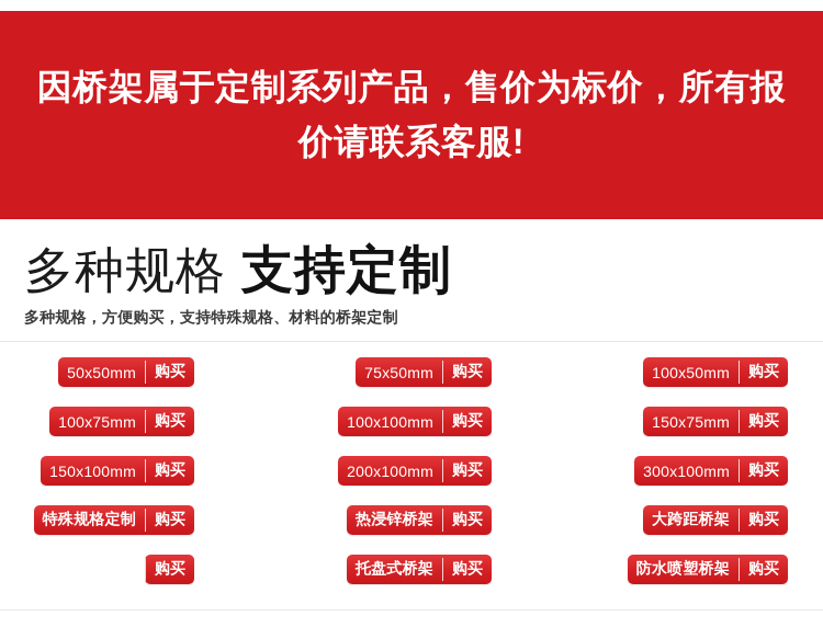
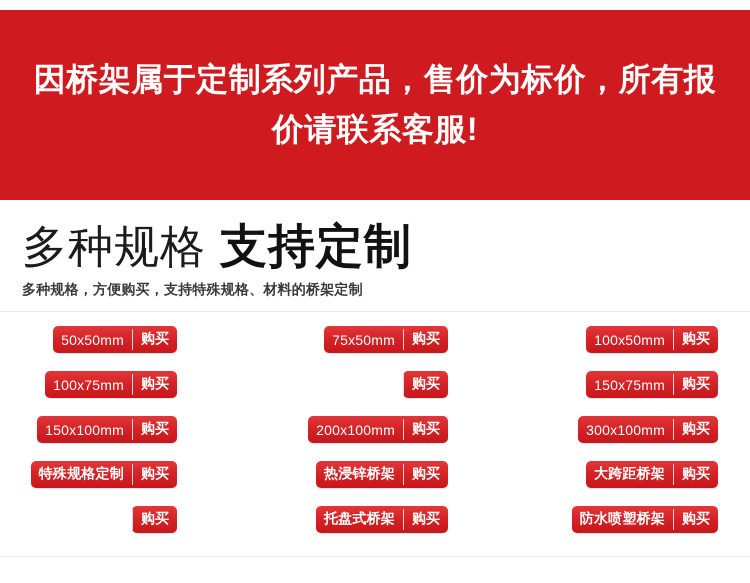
  因桥架属于定制系列产品，售价为标价，所有报价请联系客服!
  多种规格 支持定制
  多种规格，方便购买，支持特殊规格、材料的桥架定制
  50x50mm
  购买
  100x75mm
  购买
  150x100mm
  购买
  特殊规格定制
  购买
  购买
  75x50mm
  购买
- 100x100mm
  购买
  200x100mm
  购买
  热浸锌桥架
  购买
  托盘式桥架
  购买
  100x50mm
  购买
  150x75mm
  购买
  300x100mm
  购买
  大跨距桥架
  购买
  防水喷塑桥架
  购买
